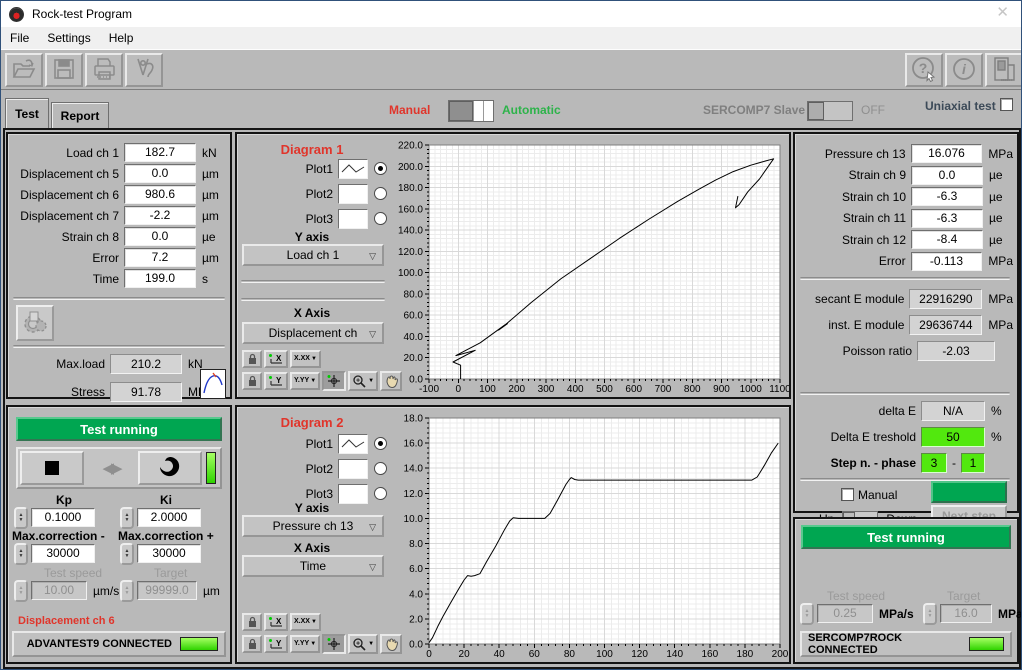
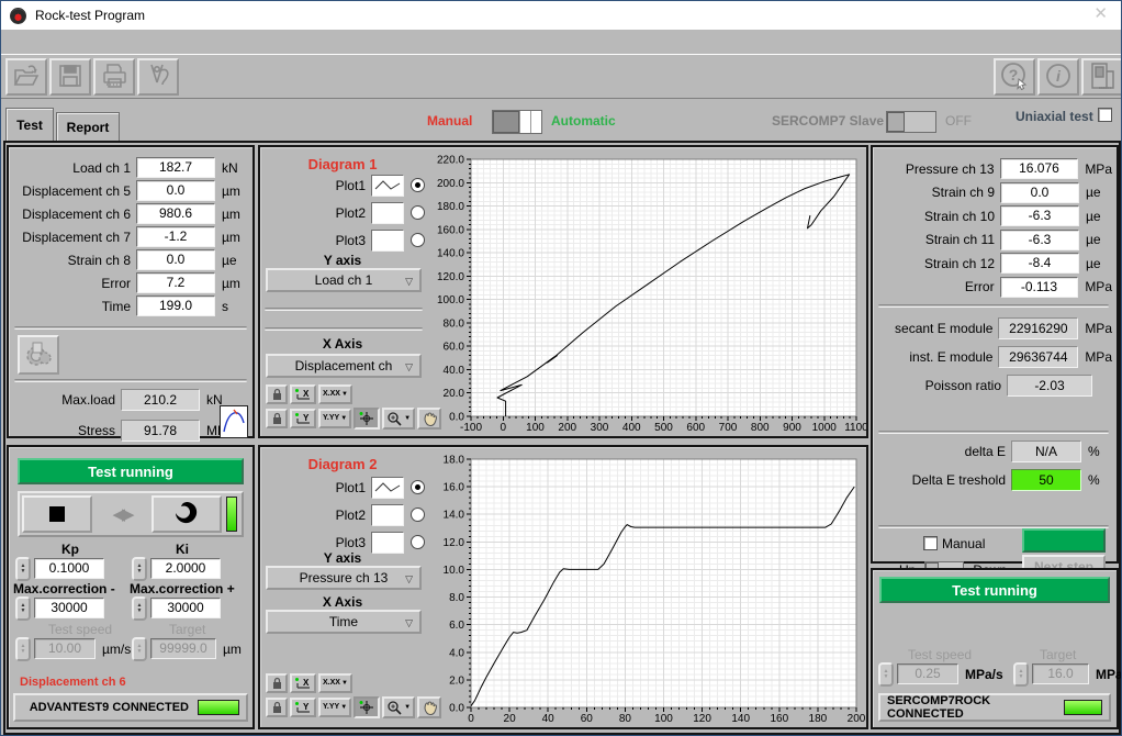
  Rock-test Program
  ✕
- File
- Settings
- Help
  ?
  i
  Test
  Report
  Manual
  Automatic
  SERCOMP7 Slave
  OFF
  Uniaxial test
  Load ch 1
  182.7
  kN
  Displacement ch 5
  0.0
  µm
  Displacement ch 6
  980.6
  µm
  Displacement ch 7
- -2.2
+ -1.2
  µm
  Strain ch 8
  0.0
  µe
  Error
  7.2
  µm
  Time
  199.0
  s
  Max.load
  210.2
  kN
  Stress
  91.78
  Test running
  ◀▶
  Kp
  Ki
  0.1000
  2.0000
  Max.correction -
  Max.correction +
  30000
  30000
  Test speed
  Target
  10.00
  µm/s
  99999.0
  µm
  Displacement ch 6
  ADVANTEST9 CONNECTED
  Diagram 1
  Plot1
  Plot2
  Plot3
  Y axis
  Load ch 1
  ▽
  X Axis
  Displacement ch
  ▽
  X
  Y
  -100
  0
  100
  200
  300
  400
  500
  600
  700
  800
  900
  1000
  1100
  0.0
  20.0
  40.0
  60.0
  80.0
  100.0
  120.0
  140.0
  160.0
  180.0
  200.0
  220.0
  Diagram 2
  Plot1
  Plot2
  Plot3
  Y axis
  Pressure ch 13
  ▽
  X Axis
  Time
  ▽
  X
  Y
  0
  20
  40
  60
  80
  100
  120
  140
  160
  180
  200
  0.0
  2.0
  4.0
  6.0
  8.0
  10.0
  12.0
  14.0
  16.0
  18.0
  Pressure ch 13
  16.076
  MPa
  Strain ch 9
  0.0
  µe
  Strain ch 10
  -6.3
  µe
  Strain ch 11
  -6.3
  µe
  Strain ch 12
  -8.4
  µe
  Error
  -0.113
  MPa
  secant E module
  22916290
  MPa
  inst. E module
  29636744
  MPa
  Poisson ratio
  -2.03
  delta E
  N/A
  %
  Delta E treshold
  50
  %
- Step n. - phase
- 3
- -
- 1
  Manual
  Next step
  Test running
  Test speed
  Target
  0.25
  MPa/s
  16.0
  MPa
  SERCOMP7ROCK CONNECTED
